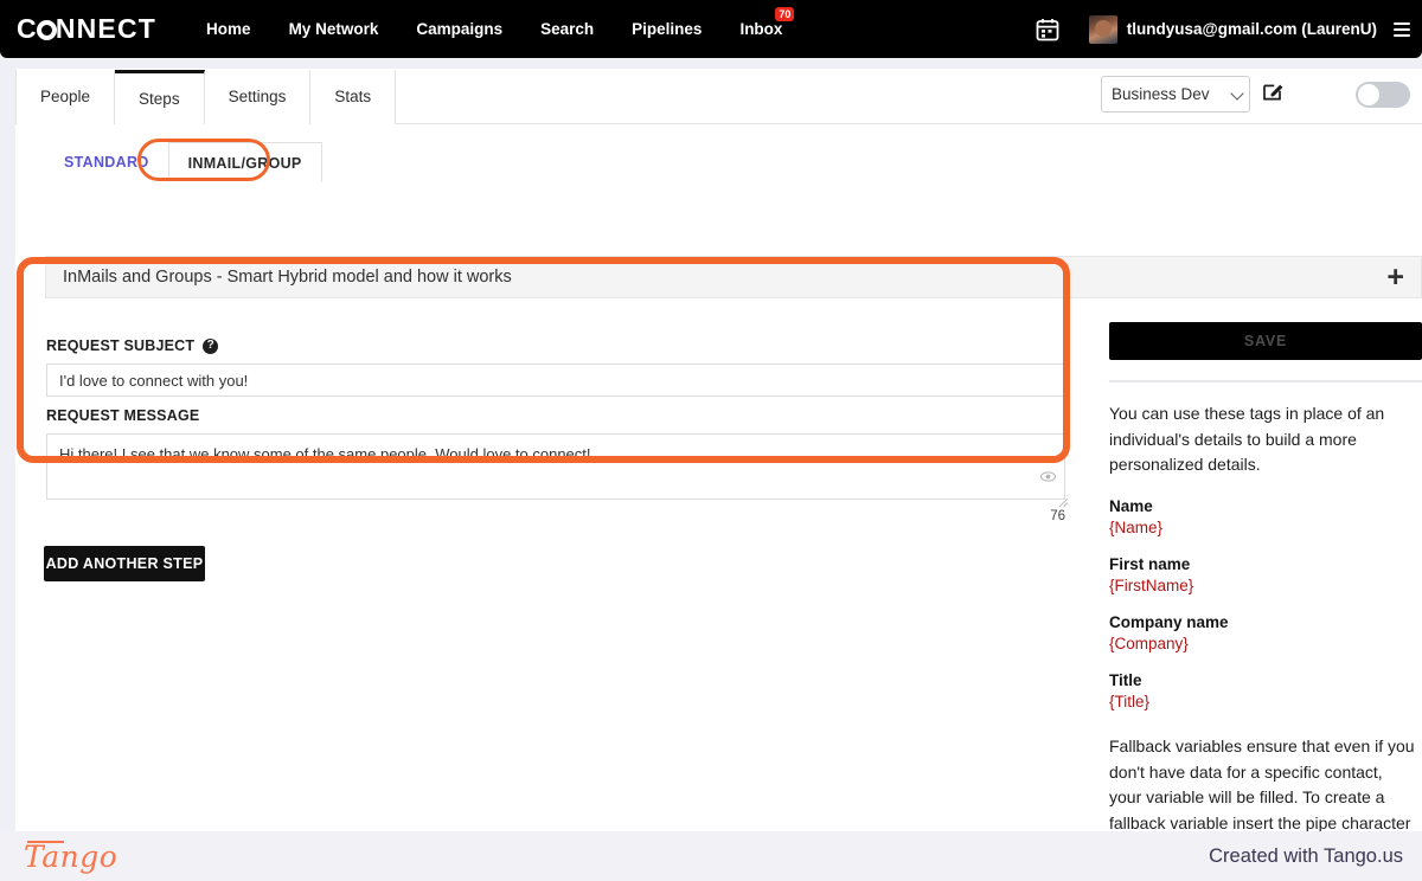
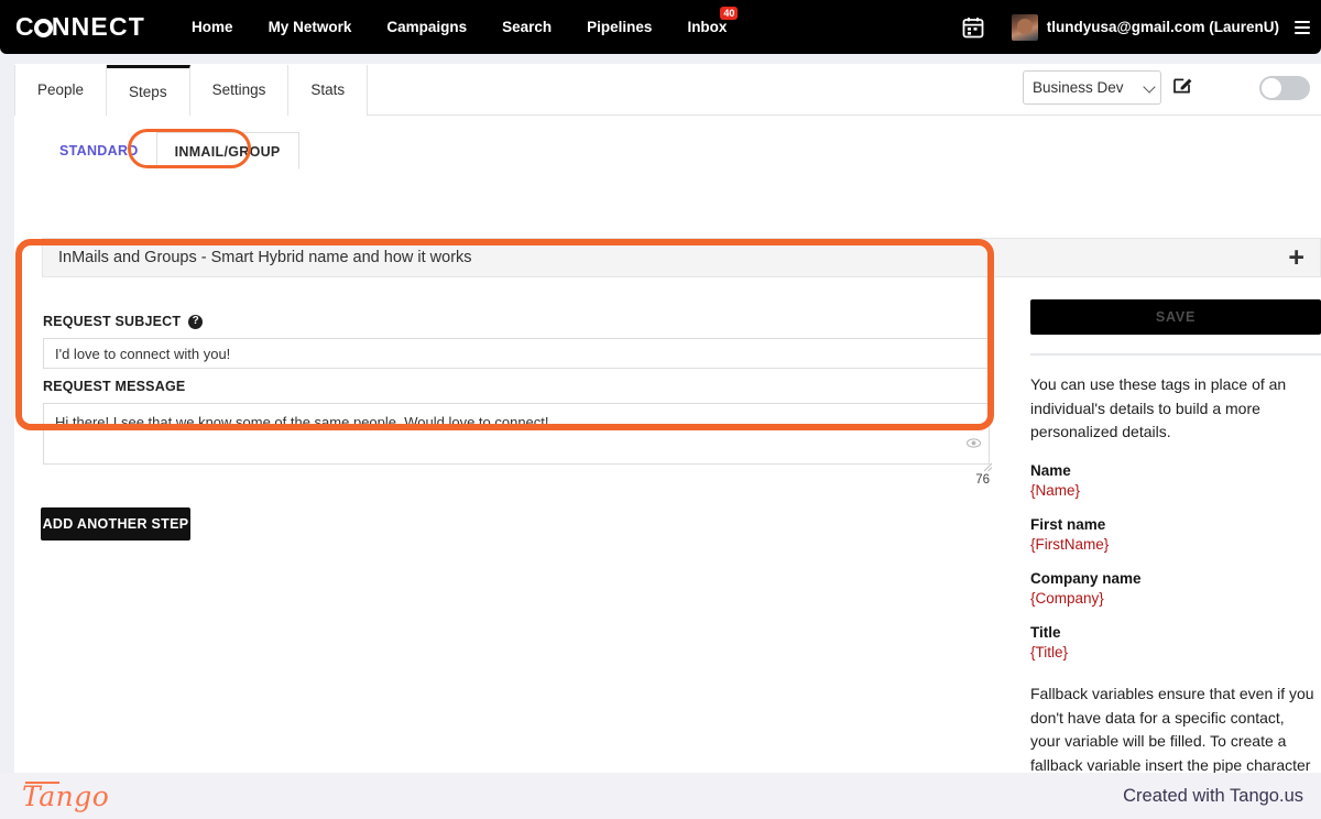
  C NNECT
  Home
  My Network
  Campaigns
  Search
  Pipelines
  Inbox
- 70
+ 40
  tlundyusa@gmail.com (LaurenU)
  People
  Steps
  Settings
  Stats
  Business Dev
  STANDARD
  INMAIL/GROUP
- InMails and Groups - Smart Hybrid model and how it works
+ InMails and Groups - Smart Hybrid name and how it works
  +
  REQUEST SUBJECT
  ?
  I'd love to connect with you!
  REQUEST MESSAGE
  Hi there! I see that we know some of the same people. Would love to connect!
  76
  ADD ANOTHER STEP
  SAVE
  You can use these tags in place of an individual's details to build a more personalized details.
  Name
  {Name}
  First name
  {FirstName}
  Company name
  {Company}
  Title
  {Title}
  Fallback variables ensure that even if you don't have data for a specific contact, your variable will be filled. To create a fallback variable insert the pipe character
  Tango
  Created with Tango.us
